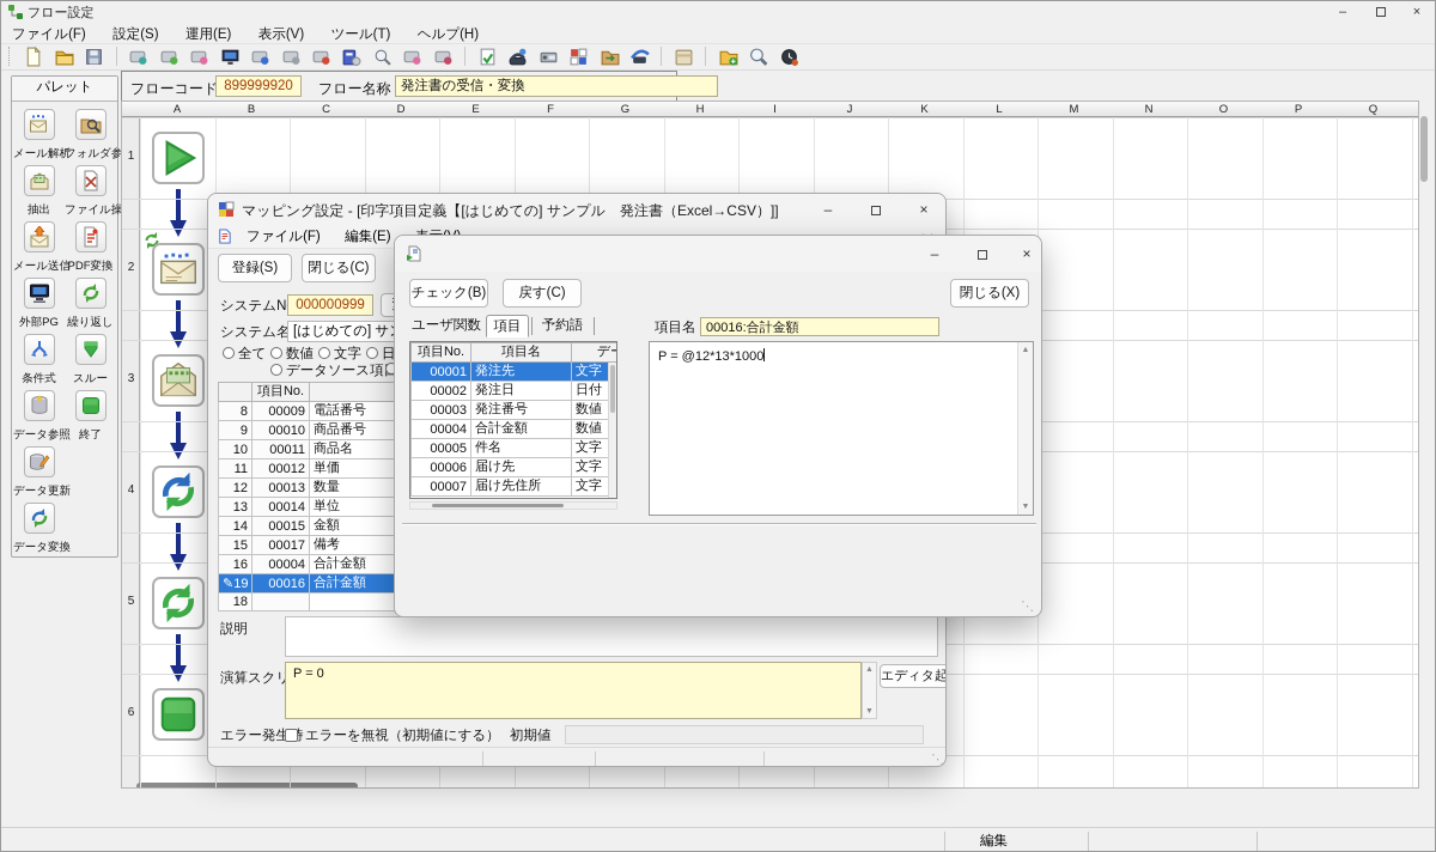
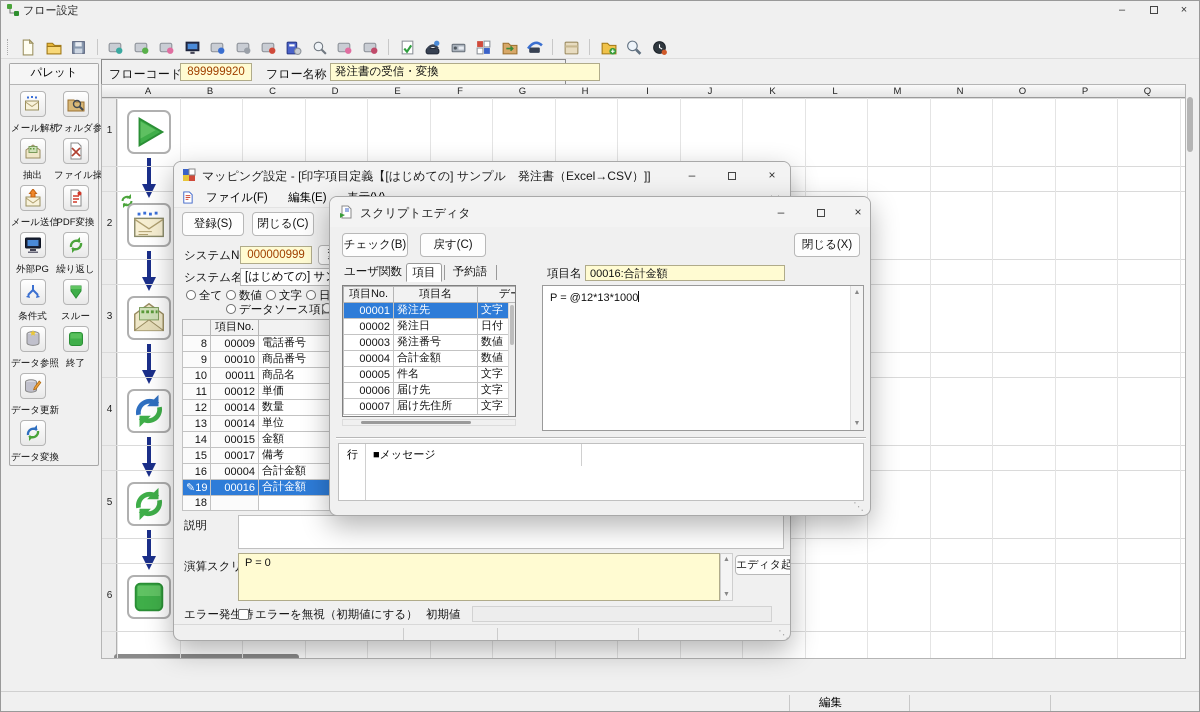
  フロー設定
  –
  ×
- ファイル(F) 設定(S) 運用(E) 表示(V) ツール(T) ヘルプ(H)
  フローコード
  899999920
  フロー名称
  発注書の受信・変換
  パレット
  メール解
  フォルダ参
  抽出
  ファイル操
  メール送
  PDF変換
  外部PG
  繰り返し
  条件式
  スルー
  データ参
  終了
  データ更
  データ変換
  A
  B
  C
  D
  E
  F
  G
  H
  I
  J
  K
  L
  M
  N
  O
  P
  Q
  1
  2
  3
  4
  5
  6
  マッピング設定 - [印字項目定義【[はじめての] サンプル 発注書（Excel→CSV）]]
  –
  ×
  ファイル(F) 編集(E)
  登録(S)
  閉じる(C)
  システムN
  000000999
  システム名
  全て
  数値
  文字
  データソース項
  8	00009	電話番号
  9	00010	商品番号
  10	00011	商品名
  11	00012	単価
- 12	00013	数量
+ 12	00014	数量
  13	00014	単位
  14	00015	金額
  15	00017	備考
  16	00004	合計金額
  ✎19	00016	合計金額
  18
  説明
  演算スクリ
  P = 0
  エラー発生
  エラーを無視（初期値にする）
  初期値
  ⋱
+ スクリプトエディタ
  –
  ×
  チェック(B)
  戻す(C)
  閉じる(X)
  ユーザ関数
  項目
  予約語
  項目No.	項目名	デー
  00001	発注先	文字
  00002	発注日	日付
  00003	発注番号	数値
  00004	合計金額	数値
  00005	件名	文字
  00006	届け先	文字
  00007	届け先住所	文字
  項目名
  00016:合計金額
  P = @12*13*1000
+ 行
+ ■メッセージ
  ⋱
  編集
